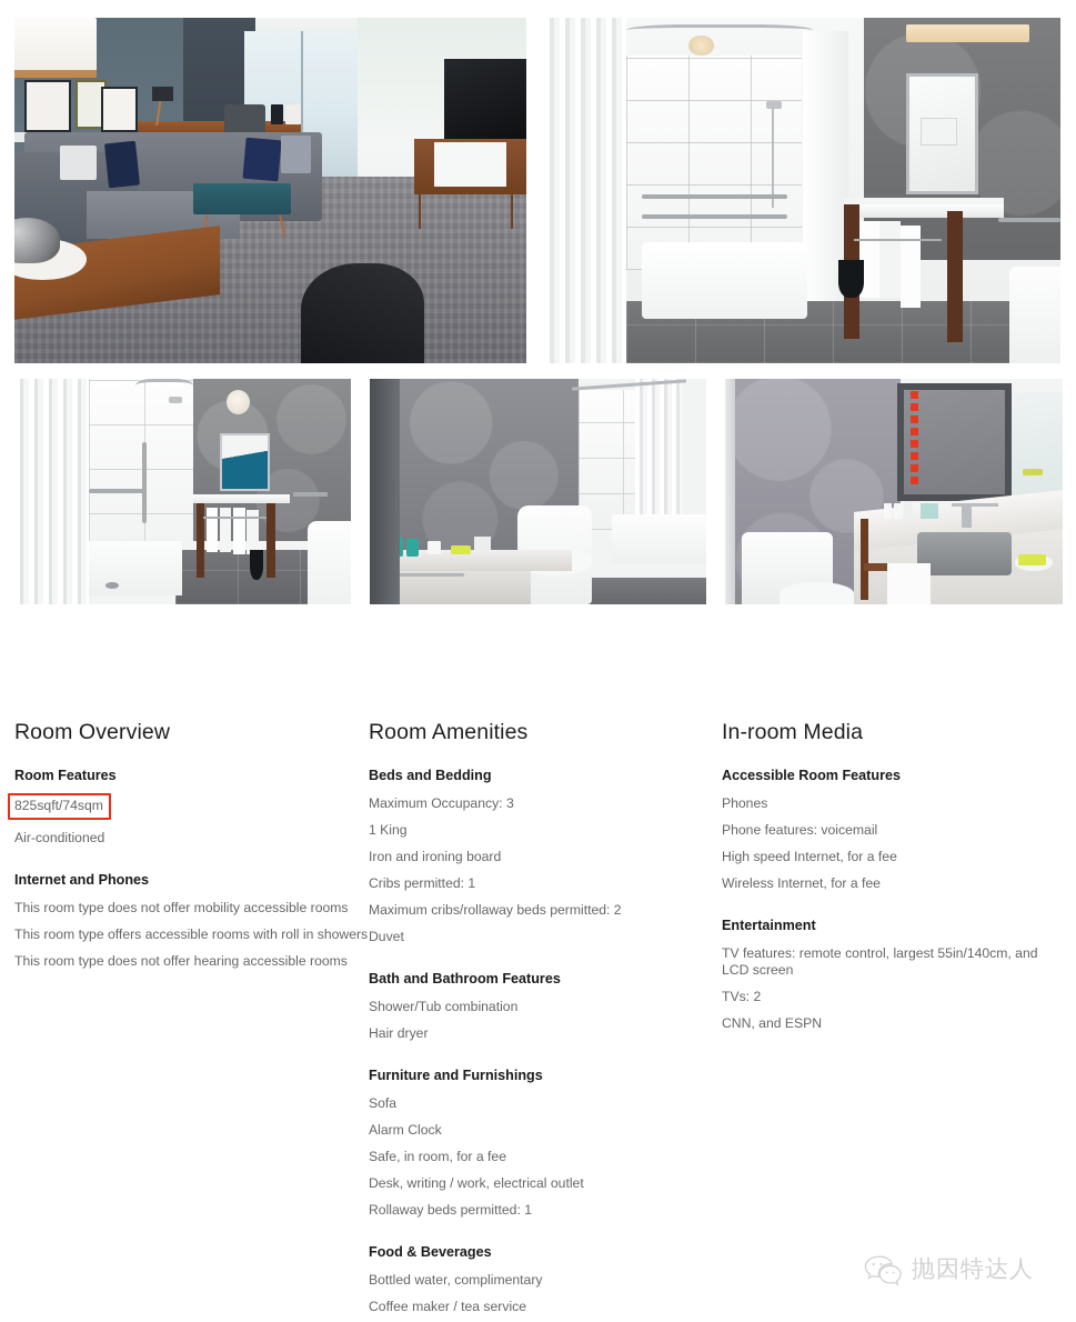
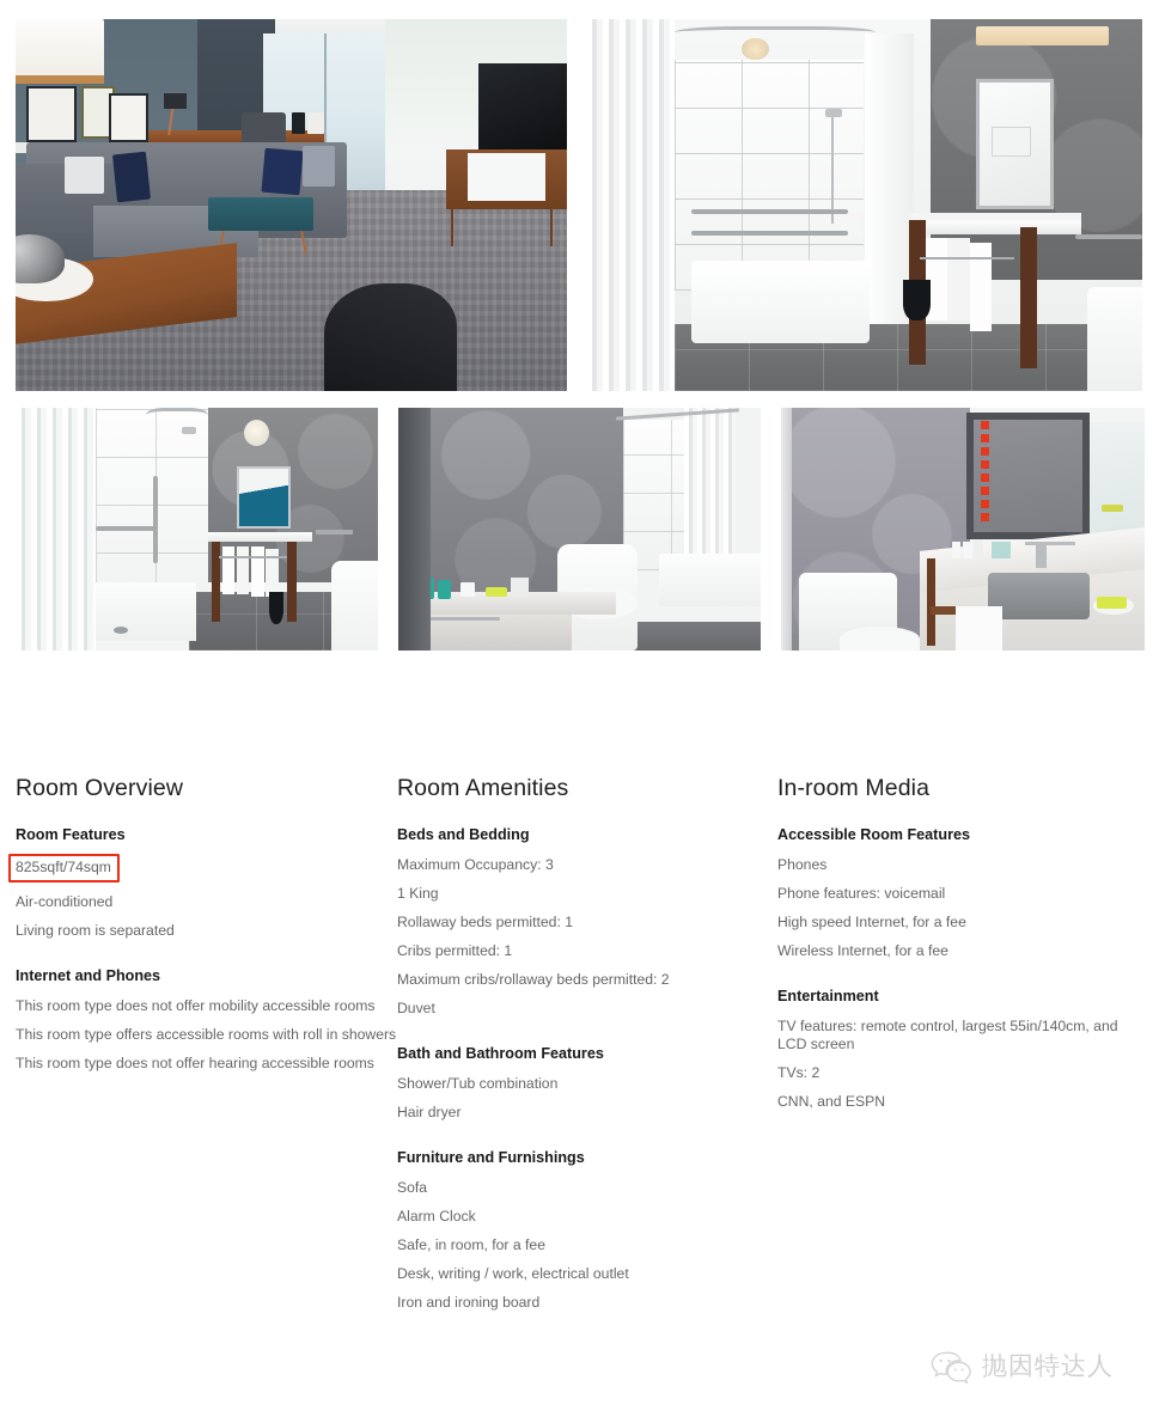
  Room Overview
  Room Features
  825sqft/74sqm
  Air-conditioned
+ Living room is separated
  Internet and Phones
  This room type does not offer mobility accessible rooms
  This room type offers accessible rooms with roll in showers
  This room type does not offer hearing accessible rooms
  Room Amenities
  Beds and Bedding
  Maximum Occupancy: 3
  1 King
- Iron and ironing board
+ Rollaway beds permitted: 1
  Cribs permitted: 1
  Maximum cribs/rollaway beds permitted: 2
  Duvet
  Bath and Bathroom Features
  Shower/Tub combination
  Hair dryer
  Furniture and Furnishings
  Sofa
  Alarm Clock
  Safe, in room, for a fee
  Desk, writing / work, electrical outlet
- Rollaway beds permitted: 1
+ Iron and ironing board
- Food & Beverages
- Bottled water, complimentary
- Coffee maker / tea service
  In-room Media
  Accessible Room Features
  Phones
  Phone features: voicemail
  High speed Internet, for a fee
  Wireless Internet, for a fee
  Entertainment
  TV features: remote control, largest 55in/140cm, and LCD screen
  TVs: 2
  CNN, and ESPN
  抛因特达人
